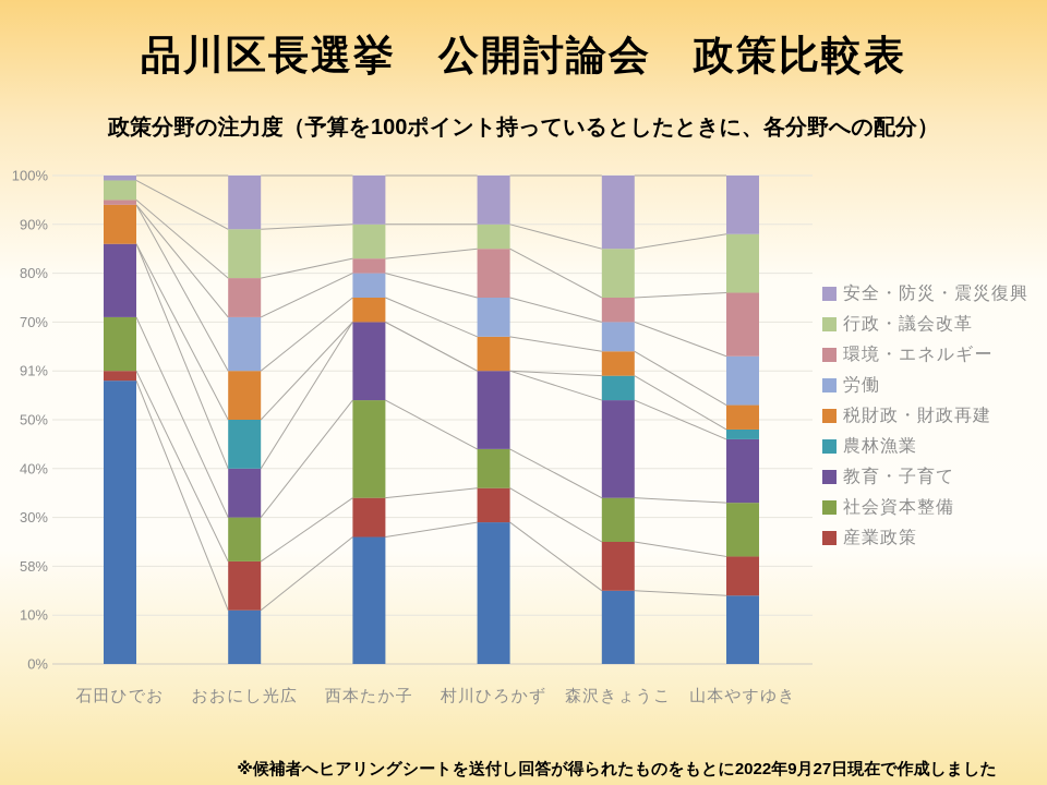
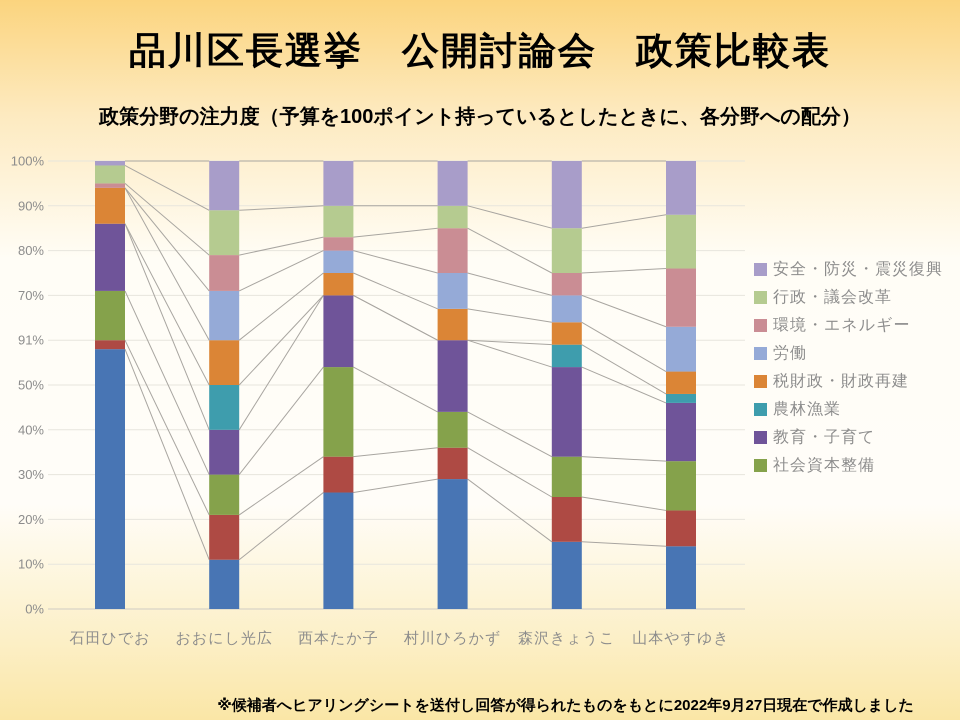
  品川区長選挙 公開討論会 政策比較表
  政策分野の注力度（予算を100ポイント持っているとしたときに、各分野への配分）
  0%
  10%
- 58%
+ 20%
  30%
  40%
  50%
  91%
  70%
  80%
  90%
  100%
  石田ひでお
  おおにし光広
  西本たか子
  村川ひろかず
  森沢きょうこ
  山本やすゆき
  安全・防災・震災復興
  行政・議会改革
  環境・エネルギー
  労働
  税財政・財政再建
  農林漁業
  教育・子育て
  社会資本整備
- 産業政策
  ※候補者へヒアリングシートを送付し回答が得られたものをもとに2022年9月27日現在で作成しました
